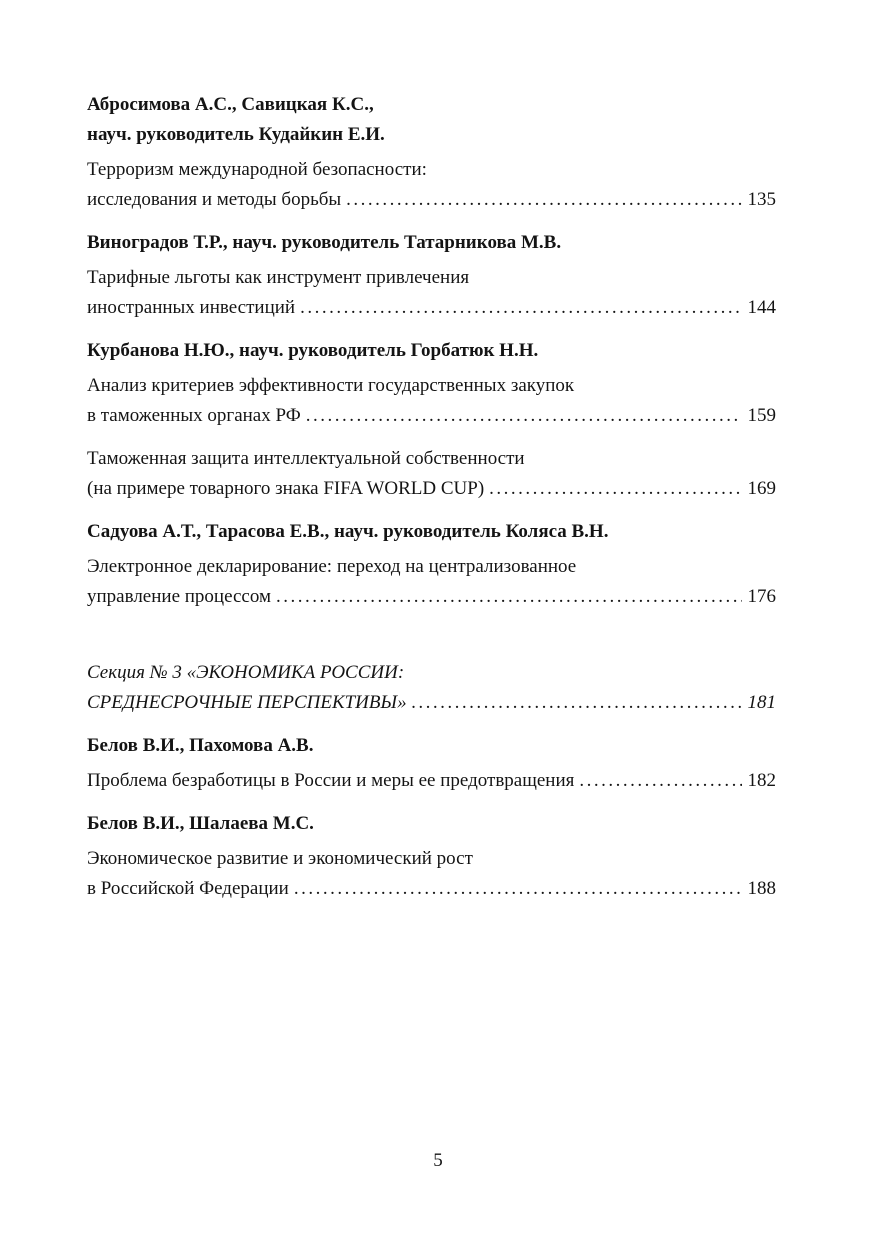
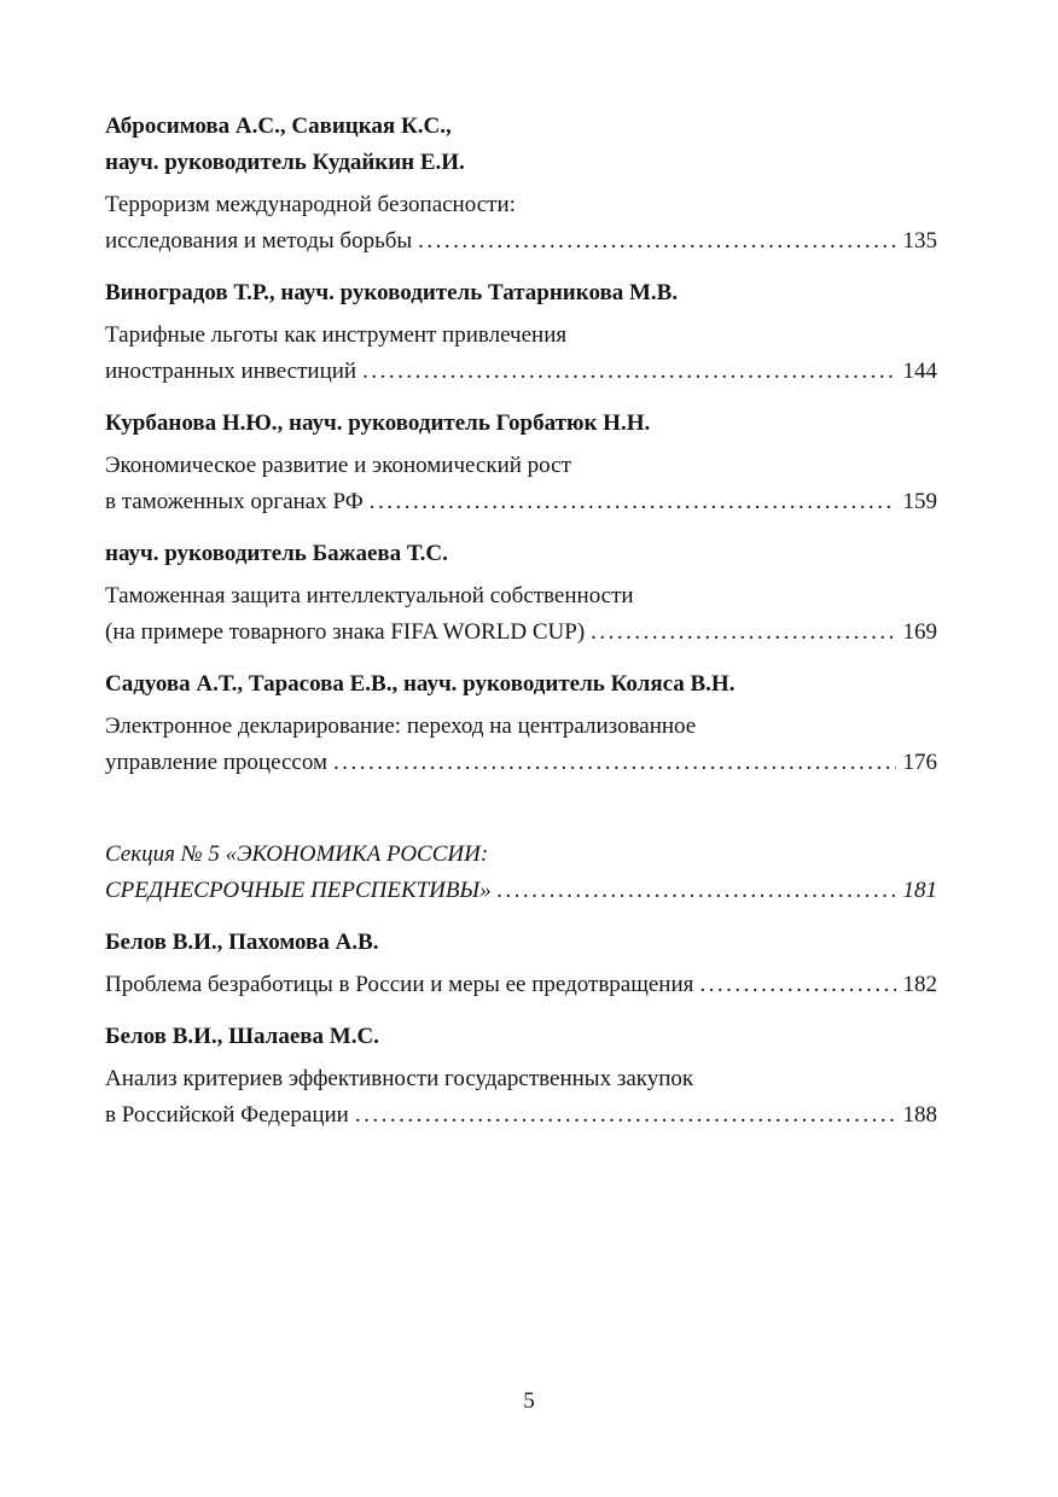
  Абросимова А.С., Савицкая К.С.,
  науч. руководитель Кудайкин Е.И.
  Терроризм международной безопасности:
  исследования и методы борьбы
  135
  Виноградов Т.Р., науч. руководитель Татарникова М.В.
  Тарифные льготы как инструмент привлечения
  иностранных инвестиций
  144
  Курбанова Н.Ю., науч. руководитель Горбатюк Н.Н.
- Анализ критериев эффективности государственных закупок
+ Экономическое развитие и экономический рост
  в таможенных органах РФ
  159
+ науч. руководитель Бажаева Т.С.
  Таможенная защита интеллектуальной собственности
  (на примере товарного знака FIFA WORLD CUP)
  169
  Садуова А.Т., Тарасова Е.В., науч. руководитель Коляса В.Н.
  Электронное декларирование: переход на централизованное
  управление процессом
  176
- Секция № 3 «ЭКОНОМИКА РОССИИ:
+ Секция № 5 «ЭКОНОМИКА РОССИИ:
  СРЕДНЕСРОЧНЫЕ ПЕРСПЕКТИВЫ»
  181
  Белов В.И., Пахомова А.В.
  Проблема безработицы в России и меры ее предотвращения
  182
  Белов В.И., Шалаева М.С.
- Экономическое развитие и экономический рост
+ Анализ критериев эффективности государственных закупок
  в Российской Федерации
  188
  5
